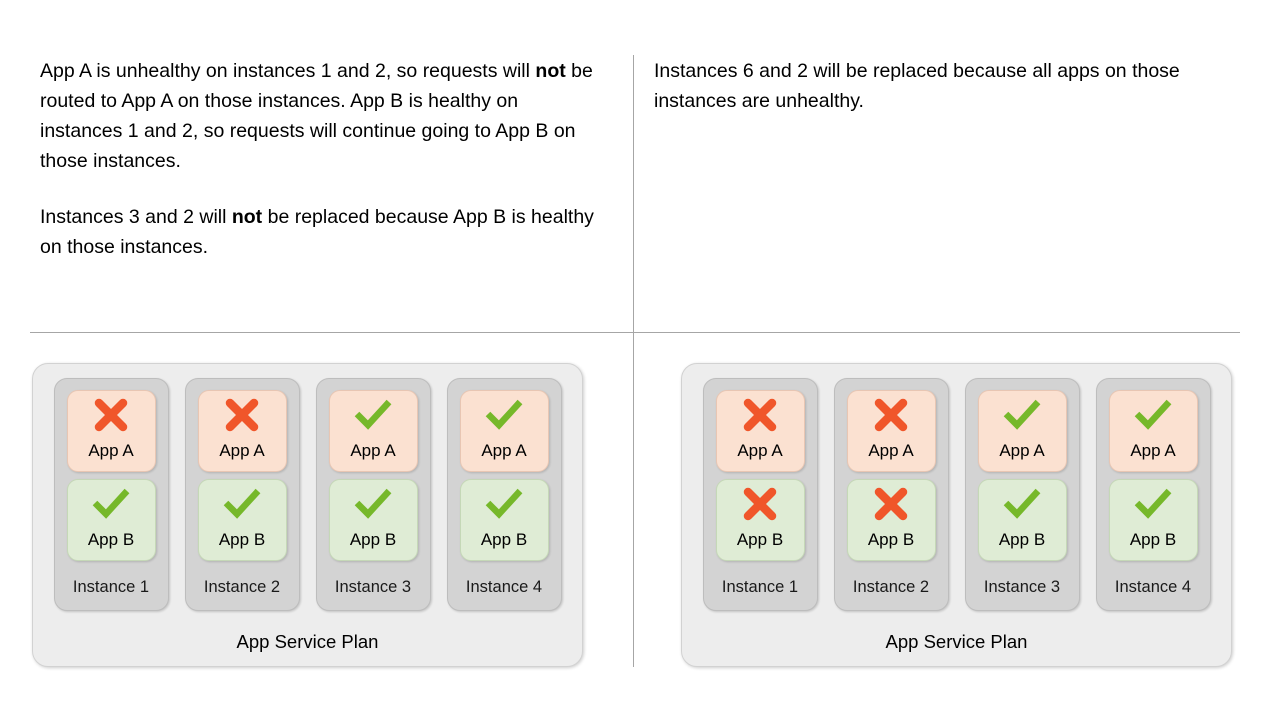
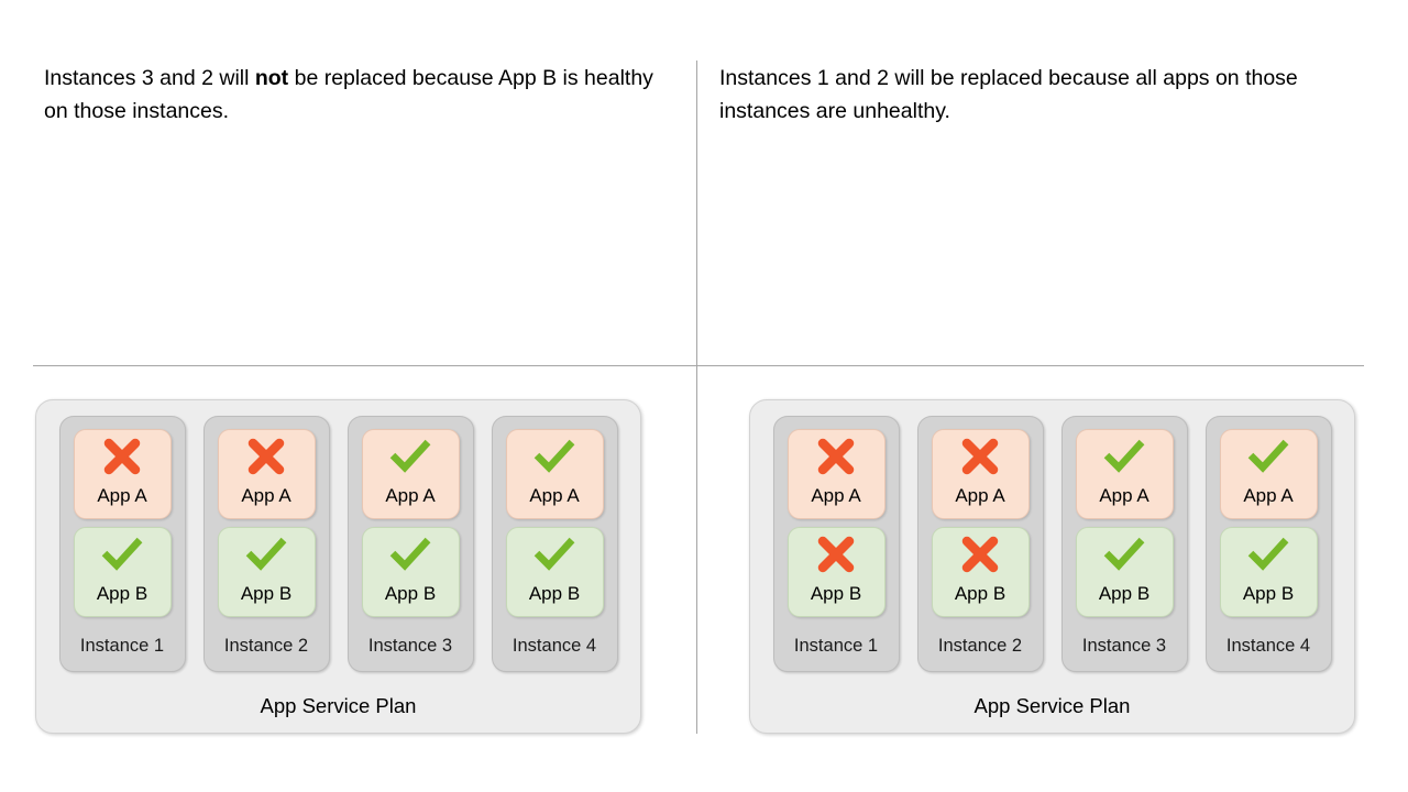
- App A is unhealthy on instances 1 and 2, so requests will not be routed to App A on those instances. App B is healthy on instances 1 and 2, so requests will continue going to App B on those instances.
  Instances 3 and 2 will not be replaced because App B is healthy on those instances.
- Instances 6 and 2 will be replaced because all apps on those instances are unhealthy.
+ Instances 1 and 2 will be replaced because all apps on those instances are unhealthy.
  App A
  App B
  Instance 1
  App A
  App B
  Instance 2
  App A
  App B
  Instance 3
  App A
  App B
  Instance 4
  App Service Plan
  App A
  App B
  Instance 1
  App A
  App B
  Instance 2
  App A
  App B
  Instance 3
  App A
  App B
  Instance 4
  App Service Plan
